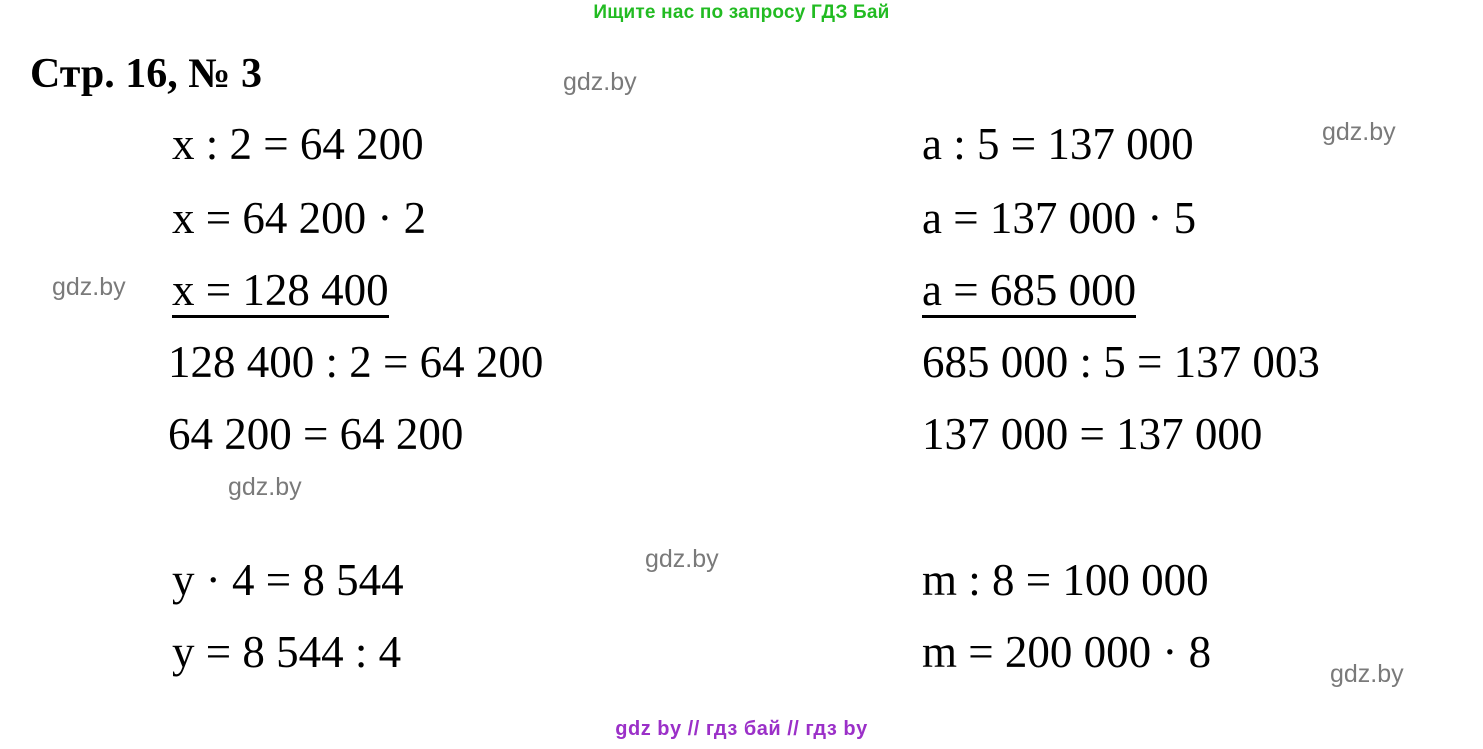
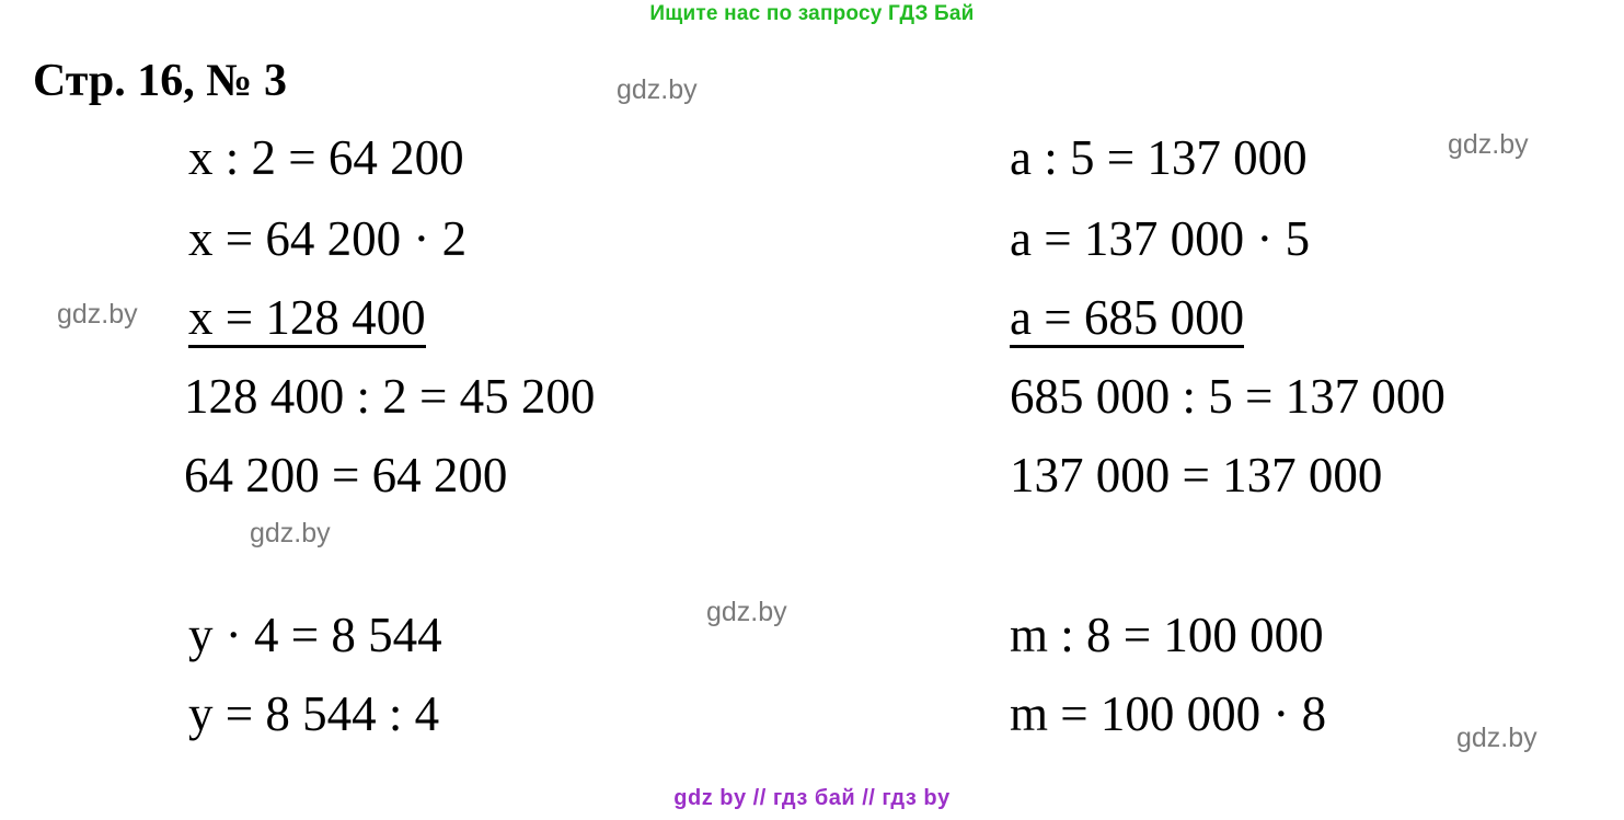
  Ищите нас по запросу ГДЗ Бай
  Стр. 16, № 3
  x : 2 = 64 200
  x = 64 200 · 2
  x = 128 400
- 128 400 : 2 = 64 200
+ 128 400 : 2 = 45 200
  64 200 = 64 200
  a : 5 = 137 000
  a = 137 000 · 5
  a = 685 000
- 685 000 : 5 = 137 003
+ 685 000 : 5 = 137 000
  137 000 = 137 000
  y · 4 = 8 544
  y = 8 544 : 4
  m : 8 = 100 000
- m = 200 000 · 8
+ m = 100 000 · 8
  gdz.by
  gdz.by
  gdz.by
  gdz.by
  gdz.by
  gdz.by
  gdz by // гдз бай // гдз by
